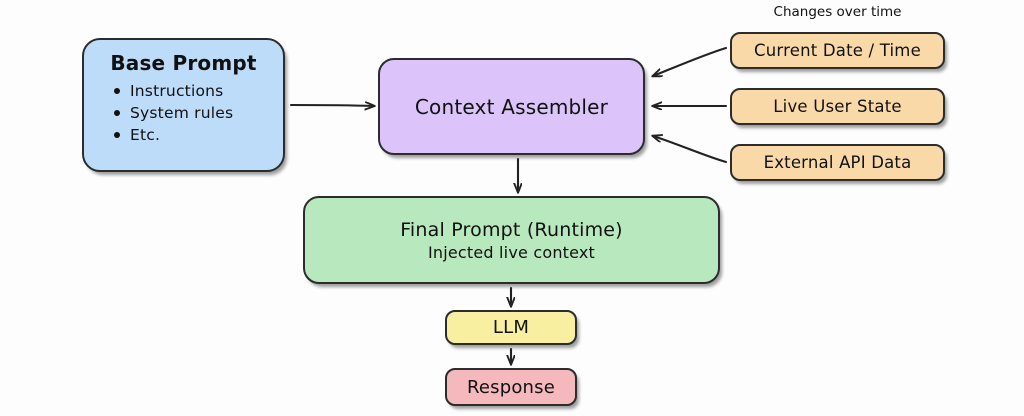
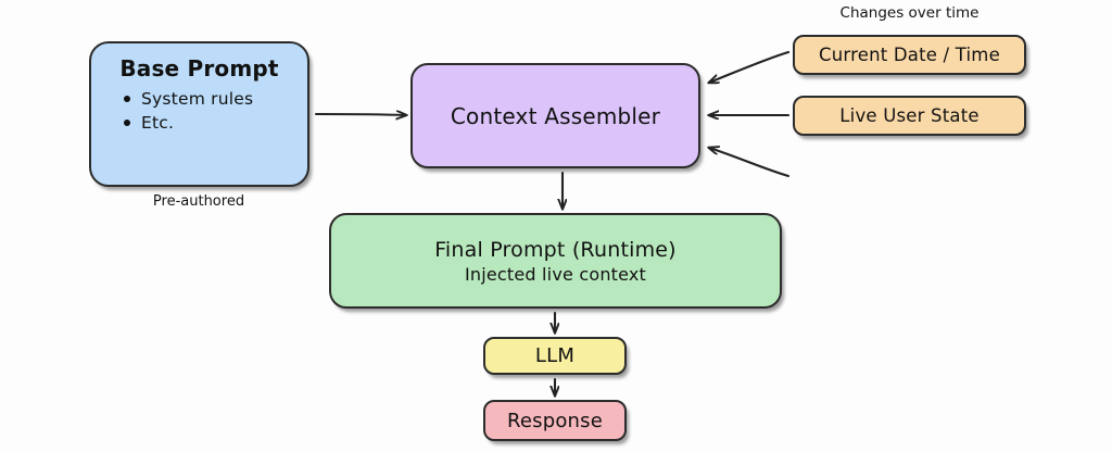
  Base Prompt
- Instructions
  System rules
  Etc.
+ Pre-authored
  Context Assembler
  Changes over time
  Current Date / Time
  Live User State
- External API Data
  Final Prompt (Runtime)
  Injected live context
  LLM
  Response
